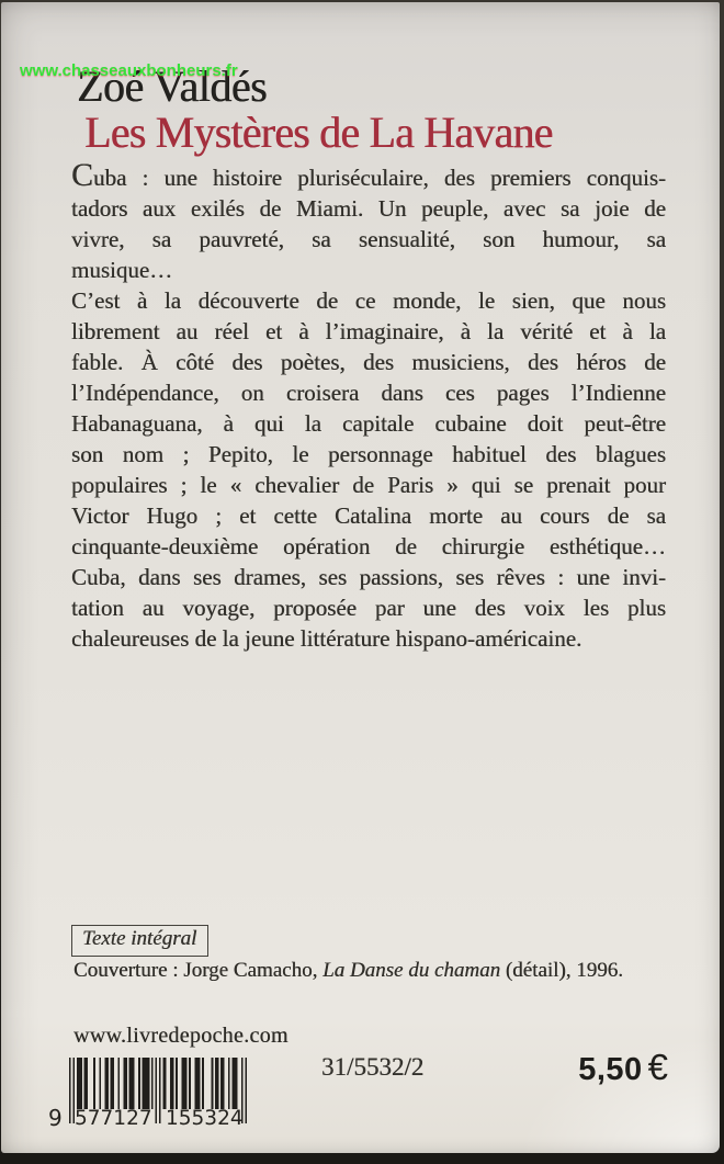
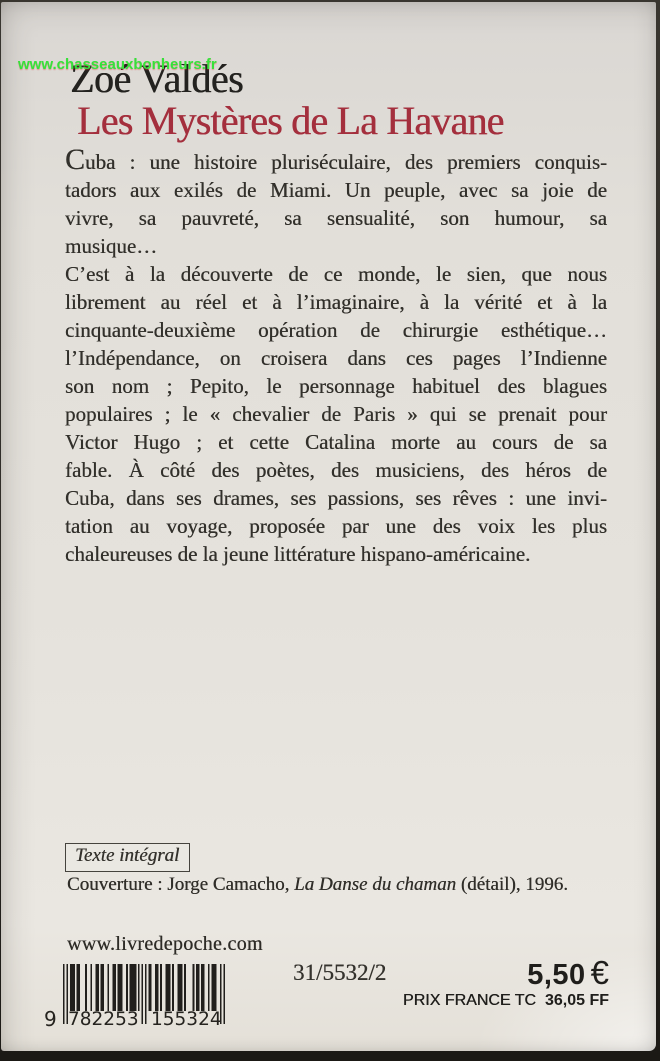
  www.chasseauxbonheurs.fr
  Zoé Valdés
  Les Mystères de La Havane
  Cuba : une histoire pluriséculaire, des premiers conquis-
  tadors aux exilés de Miami. Un peuple, avec sa joie de
  vivre, sa pauvreté, sa sensualité, son humour, sa
  musique…
  C’est à la découverte de ce monde, le sien, que nous
  librement au réel et à l’imaginaire, à la vérité et à la
- fable. À côté des poètes, des musiciens, des héros de
+ cinquante-deuxième opération de chirurgie esthétique…
  l’Indépendance, on croisera dans ces pages l’Indienne
- Habanaguana, à qui la capitale cubaine doit peut-être
  son nom ; Pepito, le personnage habituel des blagues
  populaires ; le « chevalier de Paris » qui se prenait pour
  Victor Hugo ; et cette Catalina morte au cours de sa
- cinquante-deuxième opération de chirurgie esthétique…
+ fable. À côté des poètes, des musiciens, des héros de
  Cuba, dans ses drames, ses passions, ses rêves : une invi-
  tation au voyage, proposée par une des voix les plus
  chaleureuses de la jeune littérature hispano-américaine.
  Texte intégral
  Couverture : Jorge Camacho, La Danse du chaman (détail), 1996.
  www.livredepoche.com
  9
- 577127
+ 782253
  155324
  31/5532/2
  5,50 €
+ PRIX FRANCE TC 36,05 FF
